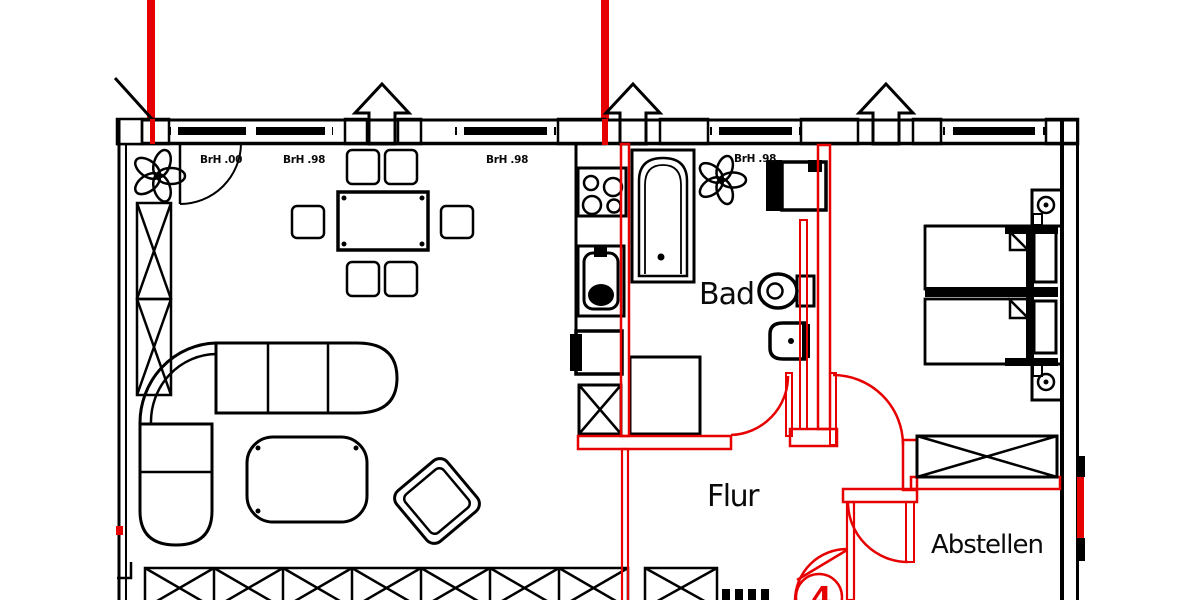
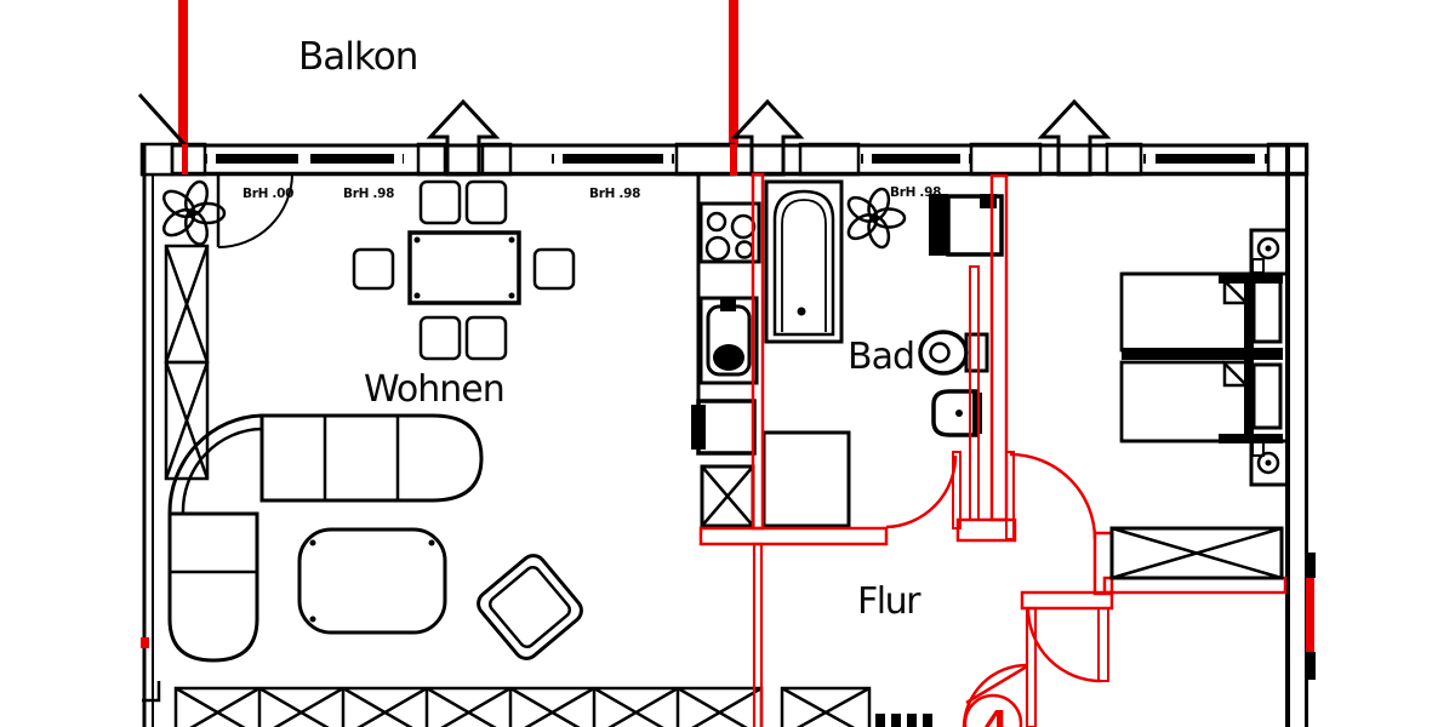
+ Balkon
+ Wohnen
  Bad
  4
  BrH .00
  BrH .98
  BrH .98
  BrH .98
  Flur
- Abstellen
